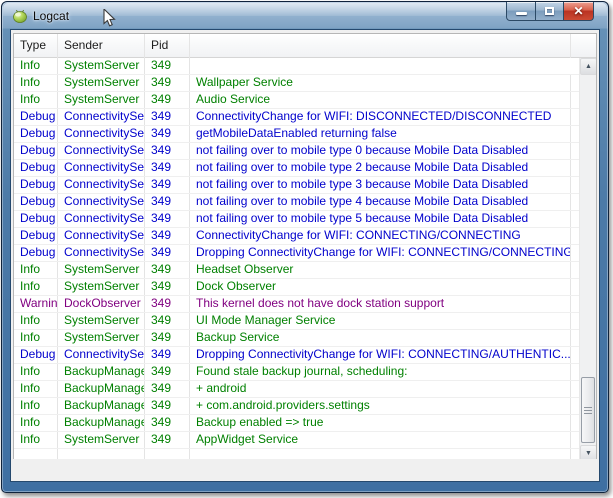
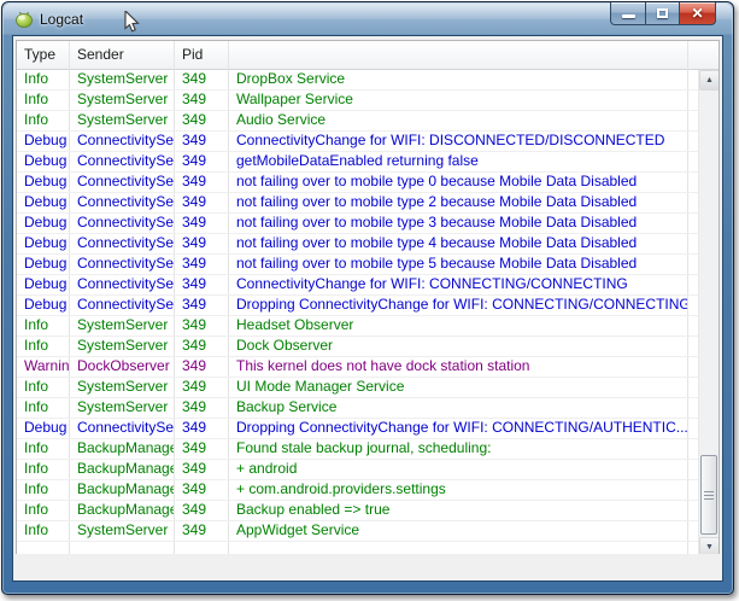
  Logcat
  ✕
  Type
  Sender
  Pid
  Info
  SystemServer
  349
+ DropBox Service
  Info
  SystemServer
  349
  Wallpaper Service
  Info
  SystemServer
  349
  Audio Service
  Debug
  ConnectivitySe
  349
  ConnectivityChange for WIFI: DISCONNECTED/DISCONNECTED
  Debug
  ConnectivitySe
  349
  getMobileDataEnabled returning false
  Debug
  ConnectivitySe
  349
  not failing over to mobile type 0 because Mobile Data Disabled
  Debug
  ConnectivitySe
  349
  not failing over to mobile type 2 because Mobile Data Disabled
  Debug
  ConnectivitySe
  349
  not failing over to mobile type 3 because Mobile Data Disabled
  Debug
  ConnectivitySe
  349
  not failing over to mobile type 4 because Mobile Data Disabled
  Debug
  ConnectivitySe
  349
  not failing over to mobile type 5 because Mobile Data Disabled
  Debug
  ConnectivitySe
  349
  ConnectivityChange for WIFI: CONNECTING/CONNECTING
  Debug
  ConnectivitySe
  349
  Dropping ConnectivityChange for WIFI: CONNECTING/CONNECTING
  Info
  SystemServer
  349
  Headset Observer
  Info
  SystemServer
  349
  Dock Observer
  Warnin
  DockObserver
  349
- This kernel does not have dock station support
+ This kernel does not have dock station station
  Info
  SystemServer
  349
  UI Mode Manager Service
  Info
  SystemServer
  349
  Backup Service
  Debug
  ConnectivitySe
  349
  Dropping ConnectivityChange for WIFI: CONNECTING/AUTHENTIC...
  Info
  BackupManage
  349
  Found stale backup journal, scheduling:
  Info
  BackupManage
  349
  + android
  Info
  BackupManage
  349
  + com.android.providers.settings
  Info
  BackupManage
  349
  Backup enabled => true
  Info
  SystemServer
  349
  AppWidget Service
